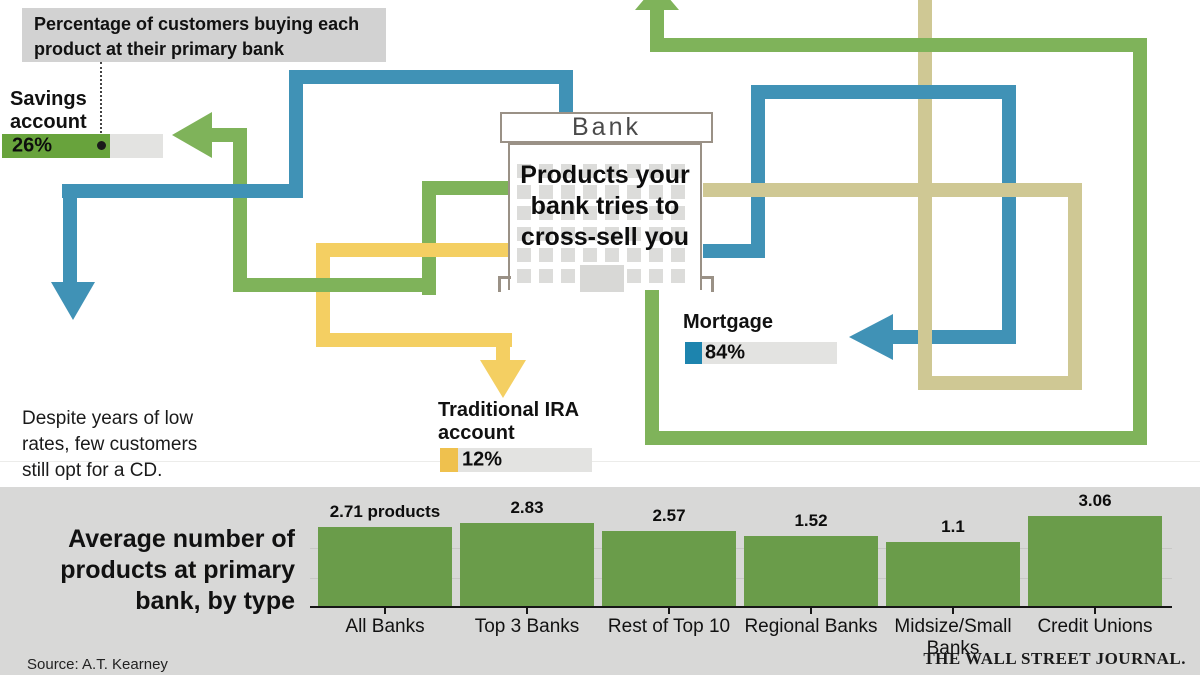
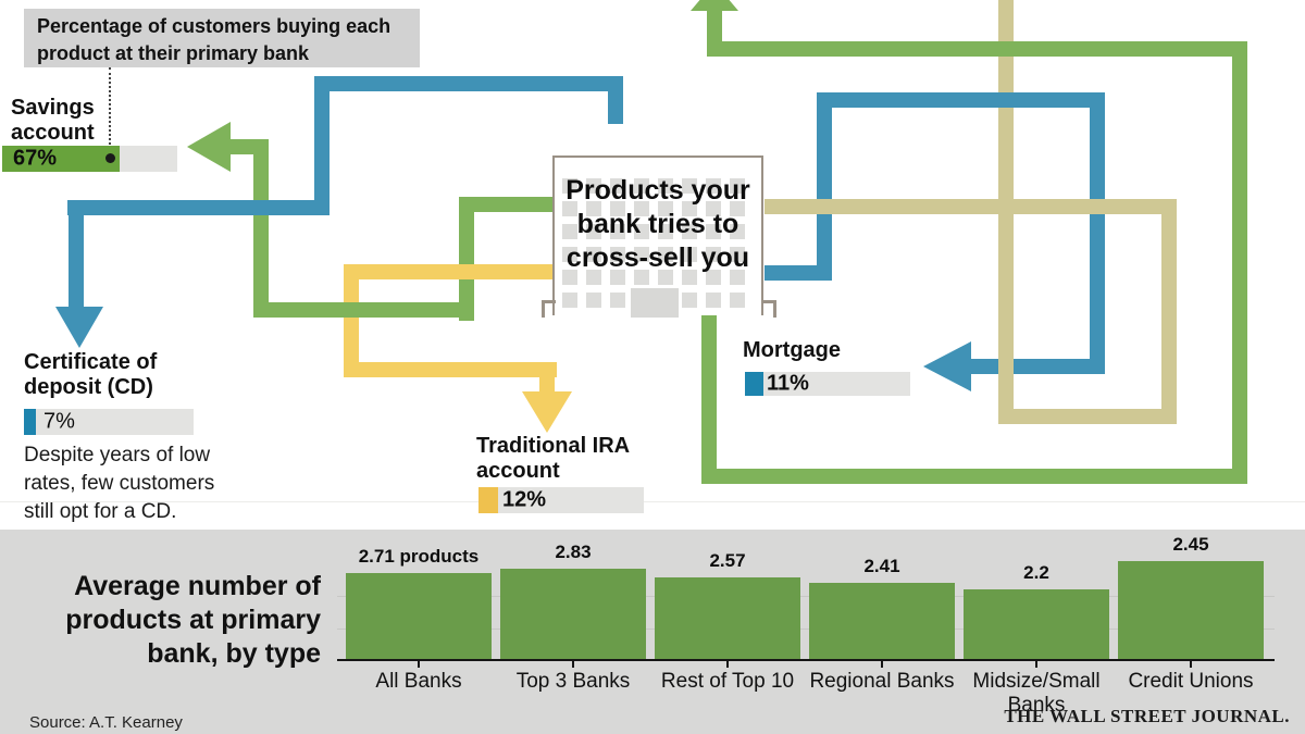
- Bank
  Products your
  bank tries to
  cross-sell you
  Percentage of customers buying each
  product at their primary bank
  Savings
  account
- 26%
+ 67%
+ Certificate of
+ deposit (CD)
+ 7%
  Despite years of low
  rates, few customers
  still opt for a CD.
  Traditional IRA
  account
  12%
  Mortgage
- 84%
+ 11%
  Average number of
  products at primary
  bank, by type
  2.71 products
  2.83
  2.57
- 1.52
+ 2.41
- 1.1
+ 2.2
- 3.06
+ 2.45
  All Banks
  Top 3 Banks
  Rest of Top 10
  Regional Banks
  Midsize/Small
  Banks
  Credit Unions
  Source: A.T. Kearney
  THE WALL STREET JOURNAL.
